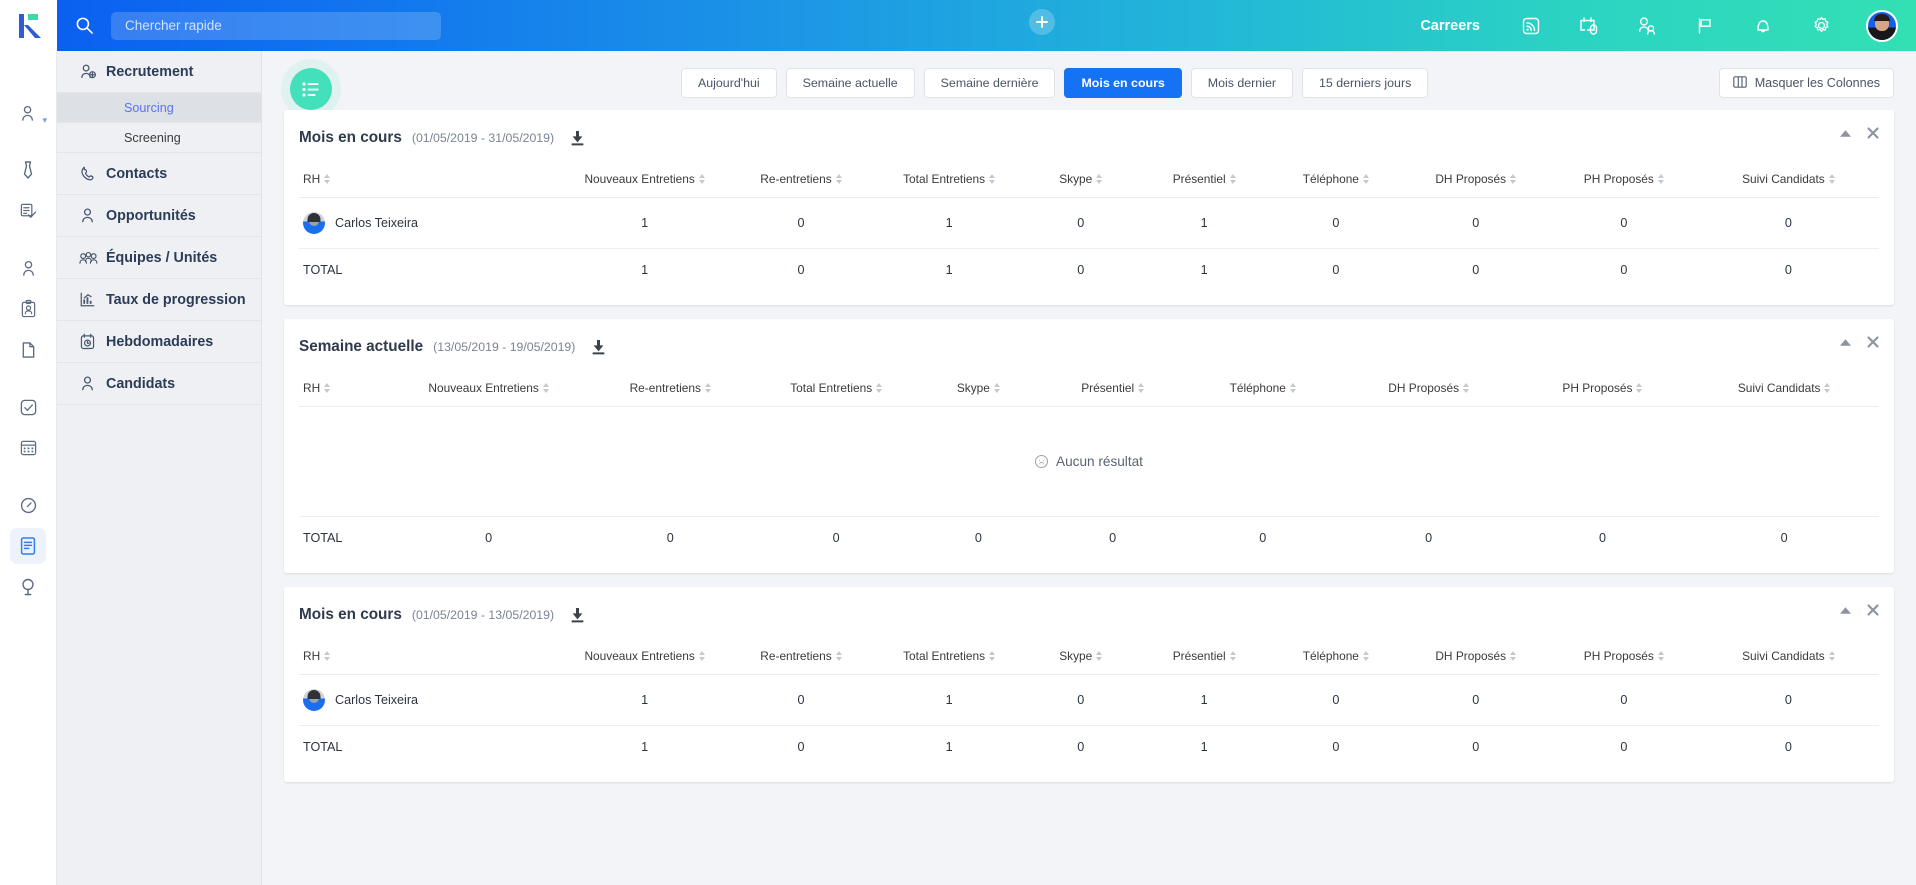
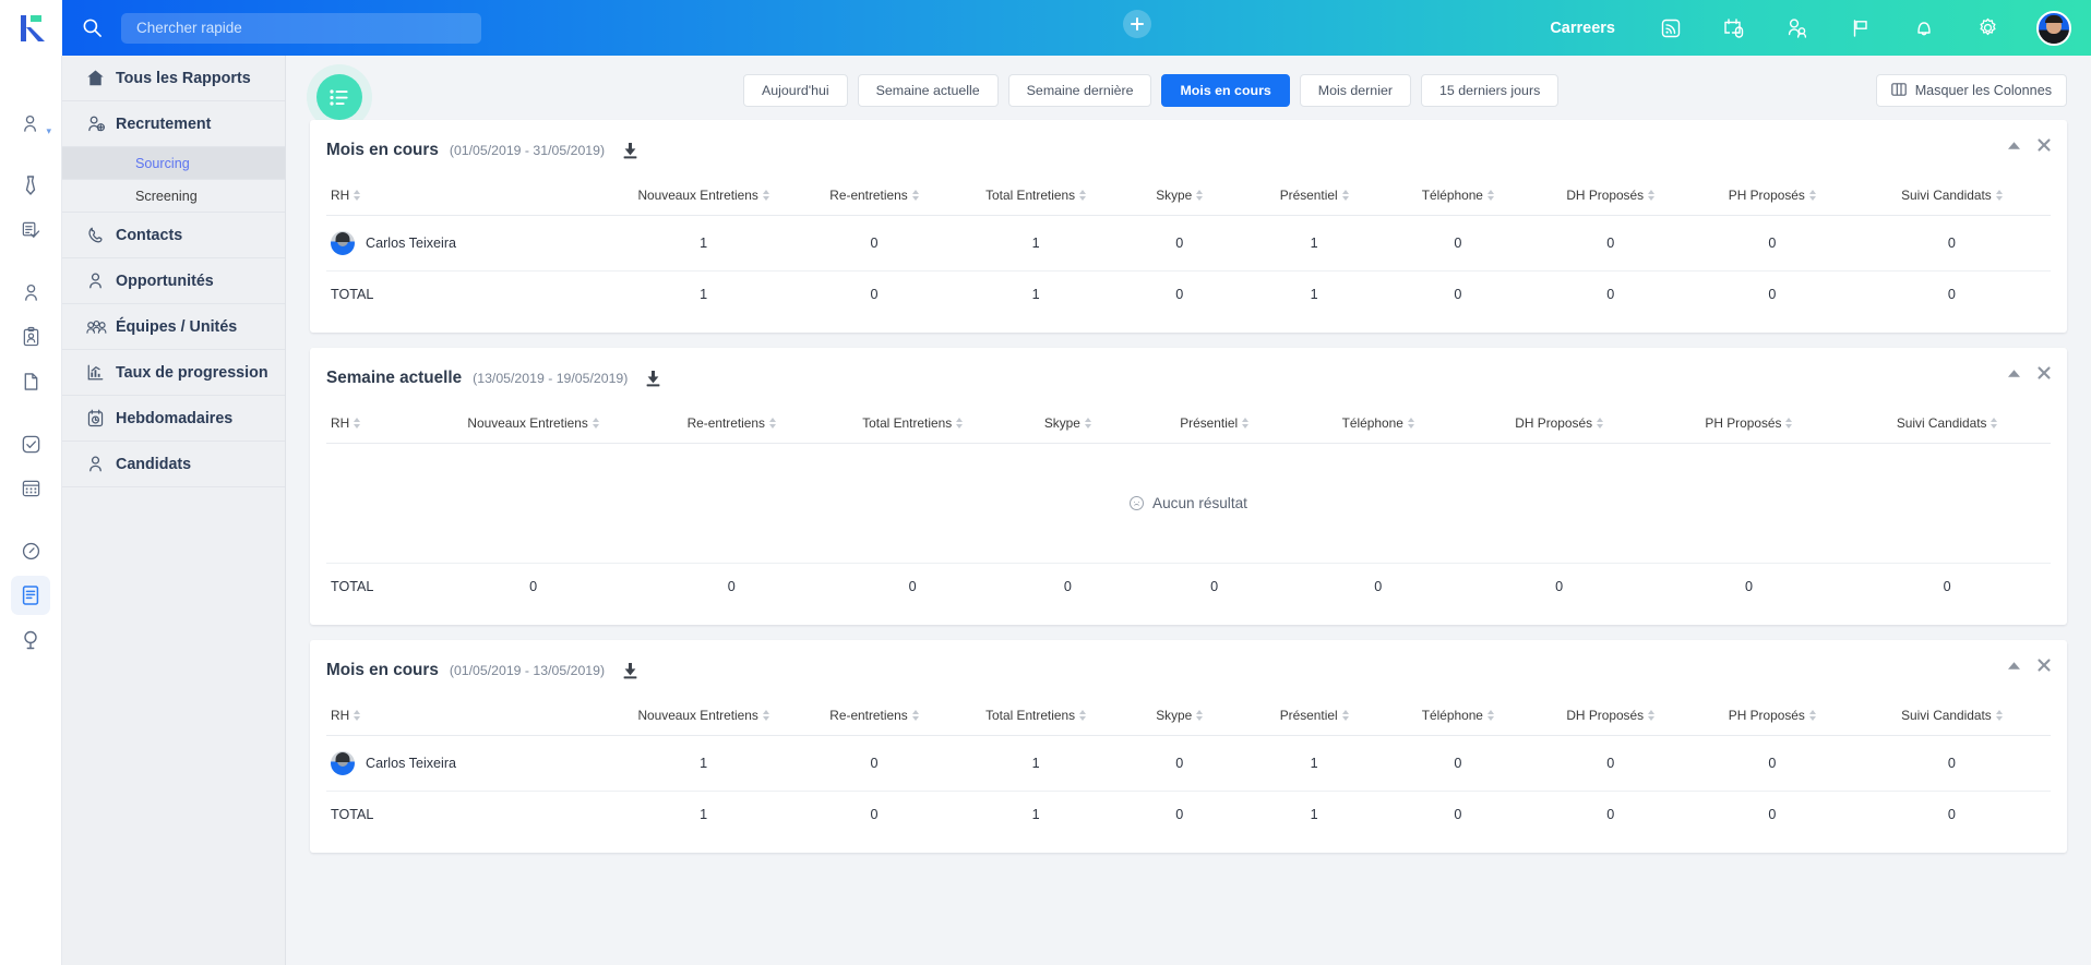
  Chercher rapide
  Carreers
  ▾
+ Tous les Rapports
  Recrutement
  Sourcing
  Screening
  Contacts
  Opportunités
  Équipes / Unités
  Taux de progression
  Hebdomadaires
  Candidats
  Aujourd'hui
  Semaine actuelle
  Semaine dernière
  Mois en cours
  Mois dernier
  15 derniers jours
  Masquer les Colonnes
  Mois en cours
  (01/05/2019 - 31/05/2019)
  RH	Nouveaux Entretiens	Re-entretiens	Total Entretiens	Skype	Présentiel	Téléphone	DH Proposés	PH Proposés	Suivi Candidats
  Carlos Teixeira	1	0	1	0	1	0	0	0	0
  TOTAL	1	0	1	0	1	0	0	0	0
  Semaine actuelle
  (13/05/2019 - 19/05/2019)
  RH	Nouveaux Entretiens	Re-entretiens	Total Entretiens	Skype	Présentiel	Téléphone	DH Proposés	PH Proposés	Suivi Candidats
  Aucun résultat
  TOTAL	0	0	0	0	0	0	0	0	0
  Mois en cours
  (01/05/2019 - 13/05/2019)
  RH	Nouveaux Entretiens	Re-entretiens	Total Entretiens	Skype	Présentiel	Téléphone	DH Proposés	PH Proposés	Suivi Candidats
  Carlos Teixeira	1	0	1	0	1	0	0	0	0
  TOTAL	1	0	1	0	1	0	0	0	0
